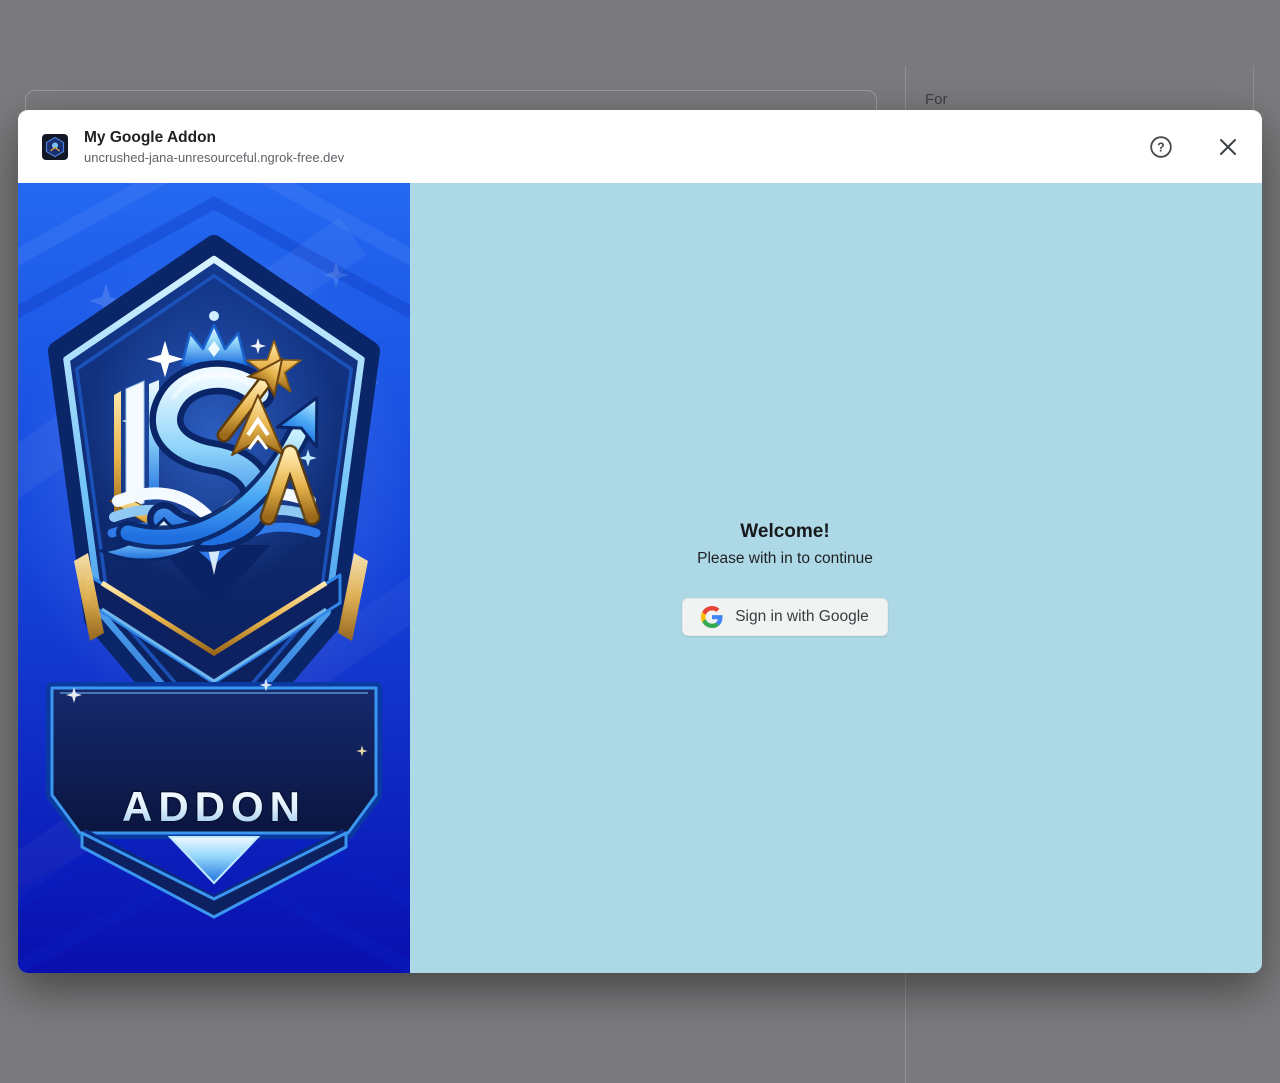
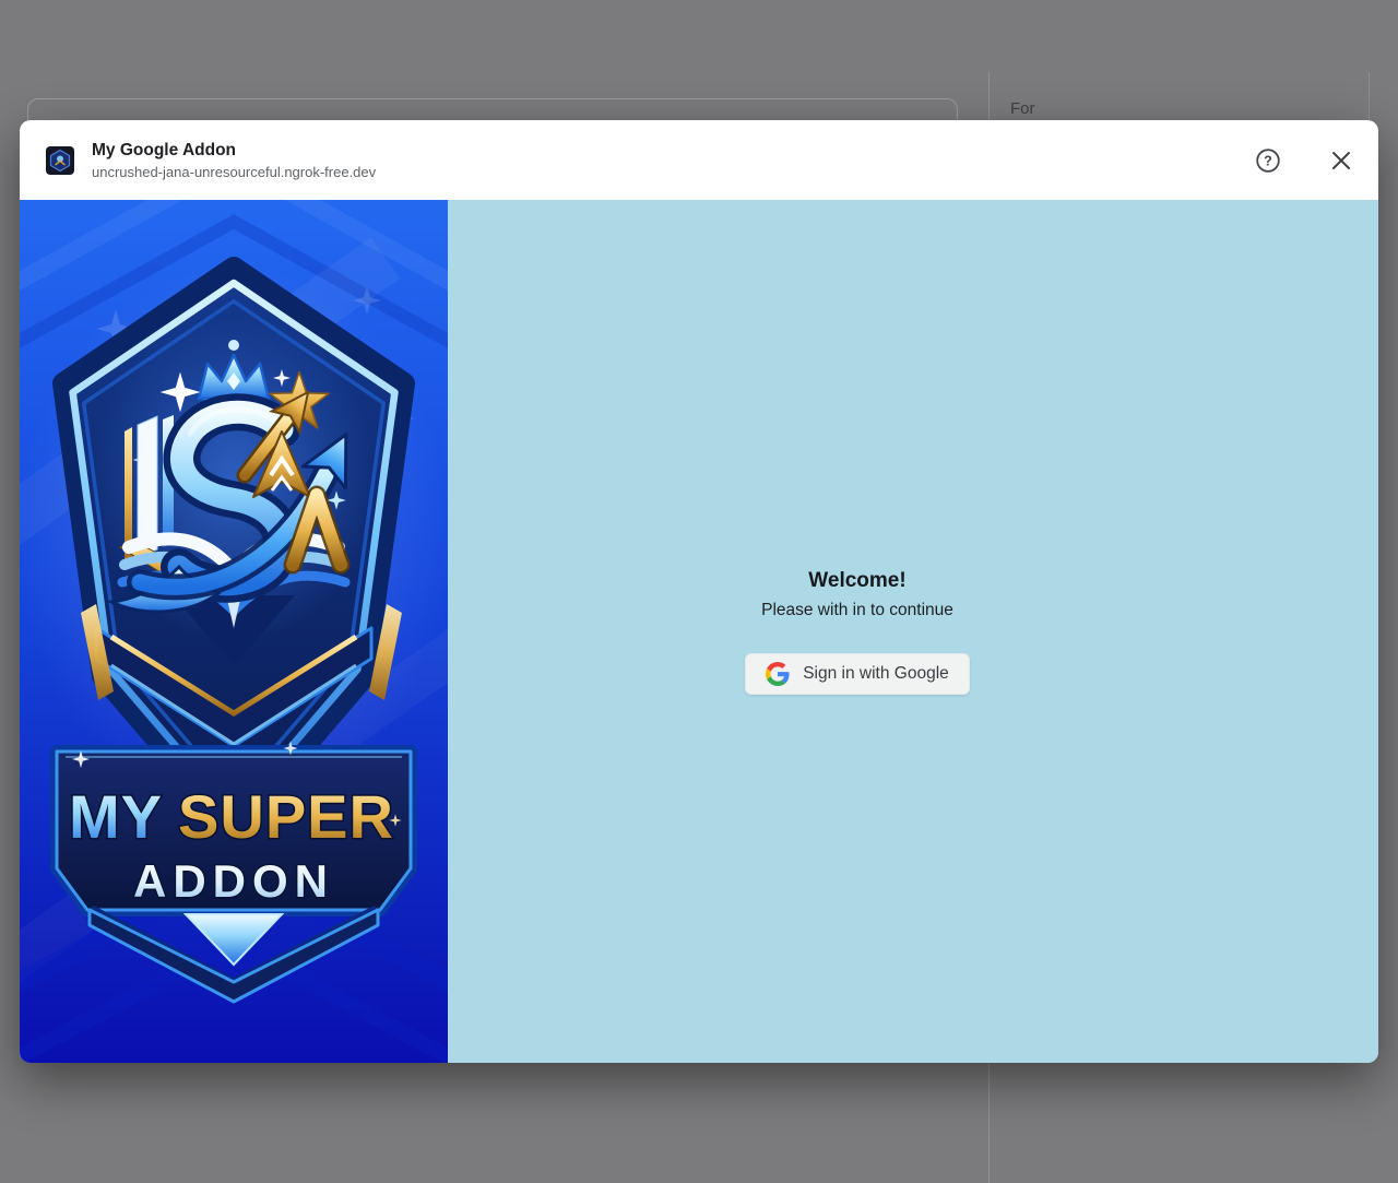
  For
  My Google Addon
  uncrushed-jana-unresourceful.ngrok-free.dev
  ?
+ MY SUPER
  ADDON
  Welcome!
  Please with in to continue
  Sign in with Google
